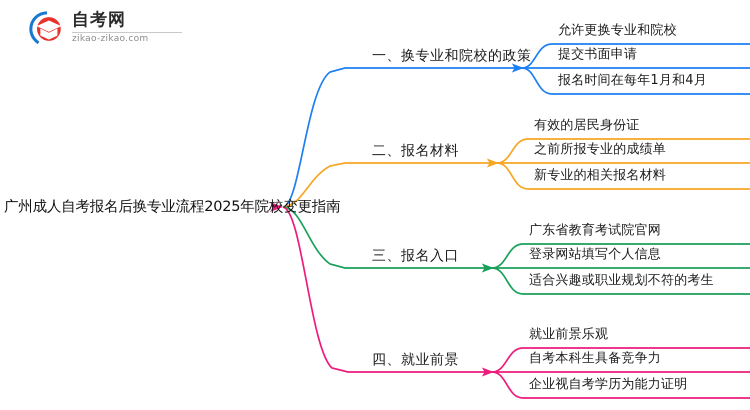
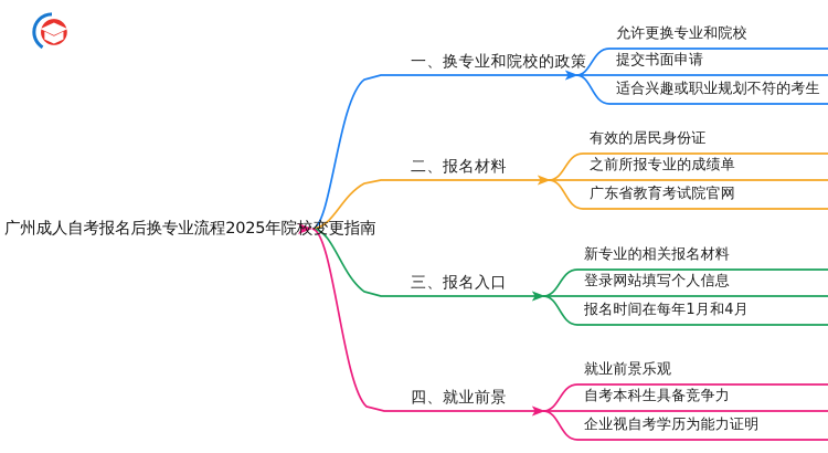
- 自考网
- zikao-zikao.com
  广州成人自考报名后换专业流程2025年院校变更指南
  一、换专业和院校的政策
  允许更换专业和院校
  提交书面申请
- 报名时间在每年1月和4月
+ 适合兴趣或职业规划不符的考生
  二、报名材料
  有效的居民身份证
  之前所报专业的成绩单
- 新专业的相关报名材料
+ 广东省教育考试院官网
  三、报名入口
- 广东省教育考试院官网
+ 新专业的相关报名材料
  登录网站填写个人信息
- 适合兴趣或职业规划不符的考生
+ 报名时间在每年1月和4月
  四、就业前景
  就业前景乐观
  自考本科生具备竞争力
  企业视自考学历为能力证明
